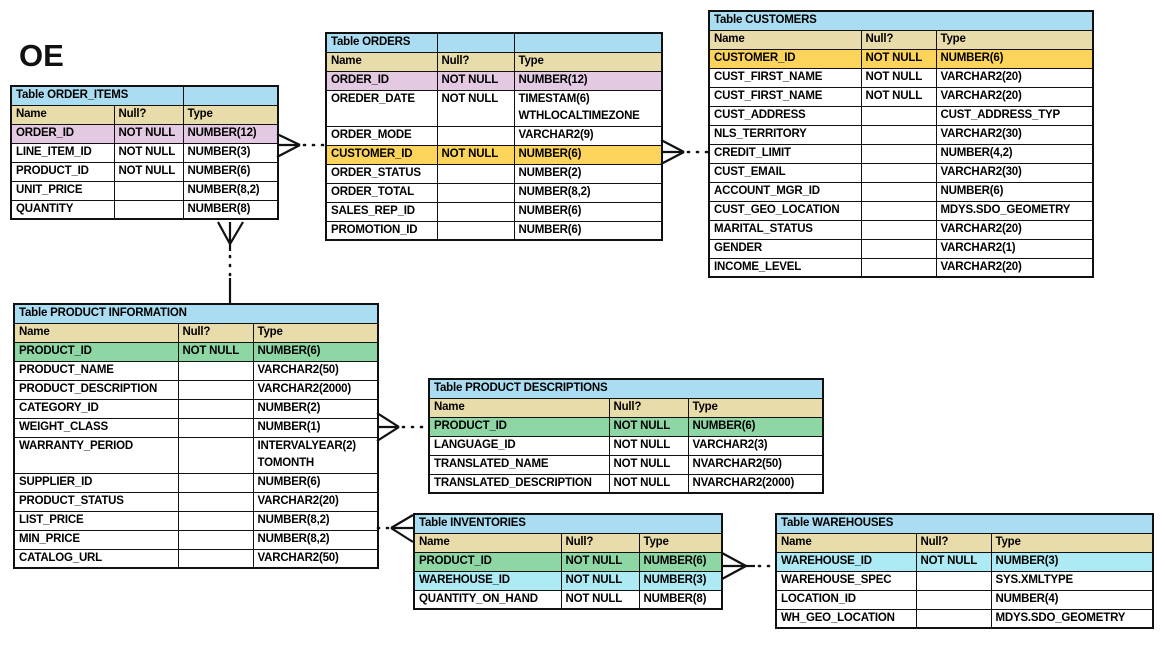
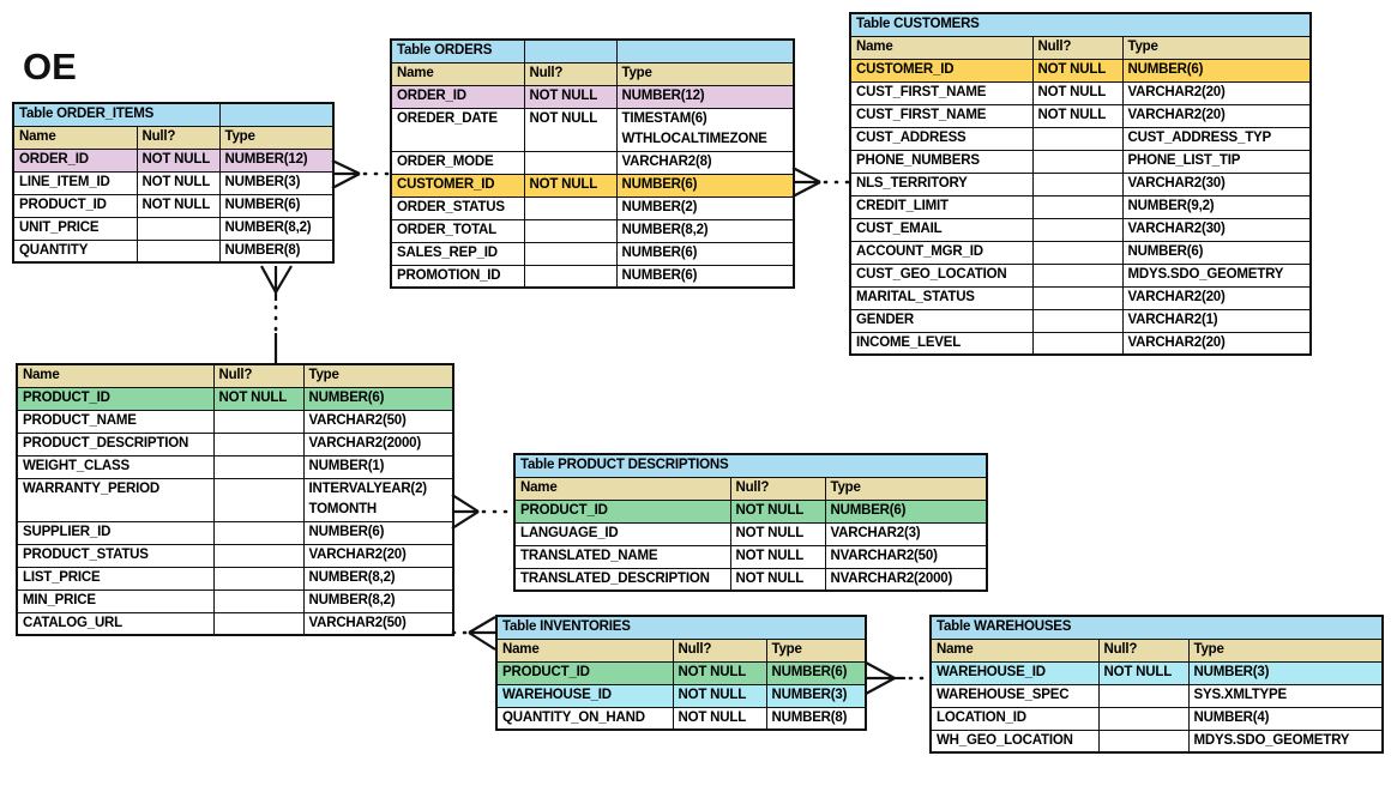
  OE
  Table ORDER_ITEMS
  Name	Null?	Type
  ORDER_ID	NOT NULL	NUMBER(12)
  LINE_ITEM_ID	NOT NULL	NUMBER(3)
  PRODUCT_ID	NOT NULL	NUMBER(6)
  UNIT_PRICE		NUMBER(8,2)
  QUANTITY		NUMBER(8)
  Table ORDERS
  Name	Null?	Type
  ORDER_ID	NOT NULL	NUMBER(12)
  OREDER_DATE	NOT NULL	TIMESTAM(6) WTHLOCALTIMEZONE
- ORDER_MODE		VARCHAR2(9)
+ ORDER_MODE		VARCHAR2(8)
  CUSTOMER_ID	NOT NULL	NUMBER(6)
  ORDER_STATUS		NUMBER(2)
  ORDER_TOTAL		NUMBER(8,2)
  SALES_REP_ID		NUMBER(6)
  PROMOTION_ID		NUMBER(6)
  Table CUSTOMERS
  Name	Null?	Type
  CUSTOMER_ID	NOT NULL	NUMBER(6)
  CUST_FIRST_NAME	NOT NULL	VARCHAR2(20)
  CUST_FIRST_NAME	NOT NULL	VARCHAR2(20)
  CUST_ADDRESS		CUST_ADDRESS_TYP
+ PHONE_NUMBERS		PHONE_LIST_TIP
  NLS_TERRITORY		VARCHAR2(30)
- CREDIT_LIMIT		NUMBER(4,2)
+ CREDIT_LIMIT		NUMBER(9,2)
  CUST_EMAIL		VARCHAR2(30)
  ACCOUNT_MGR_ID		NUMBER(6)
  CUST_GEO_LOCATION		MDYS.SDO_GEOMETRY
  MARITAL_STATUS		VARCHAR2(20)
  GENDER		VARCHAR2(1)
  INCOME_LEVEL		VARCHAR2(20)
- Table PRODUCT INFORMATION
  Name	Null?	Type
  PRODUCT_ID	NOT NULL	NUMBER(6)
  PRODUCT_NAME		VARCHAR2(50)
  PRODUCT_DESCRIPTION		VARCHAR2(2000)
- CATEGORY_ID		NUMBER(2)
  WEIGHT_CLASS		NUMBER(1)
  WARRANTY_PERIOD		INTERVALYEAR(2) TOMONTH
  SUPPLIER_ID		NUMBER(6)
  PRODUCT_STATUS		VARCHAR2(20)
  LIST_PRICE		NUMBER(8,2)
  MIN_PRICE		NUMBER(8,2)
  CATALOG_URL		VARCHAR2(50)
  Table PRODUCT DESCRIPTIONS
  Name	Null?	Type
  PRODUCT_ID	NOT NULL	NUMBER(6)
  LANGUAGE_ID	NOT NULL	VARCHAR2(3)
  TRANSLATED_NAME	NOT NULL	NVARCHAR2(50)
  TRANSLATED_DESCRIPTION	NOT NULL	NVARCHAR2(2000)
  Table INVENTORIES
  Name	Null?	Type
  PRODUCT_ID	NOT NULL	NUMBER(6)
  WAREHOUSE_ID	NOT NULL	NUMBER(3)
  QUANTITY_ON_HAND	NOT NULL	NUMBER(8)
  Table WAREHOUSES
  Name	Null?	Type
  WAREHOUSE_ID	NOT NULL	NUMBER(3)
  WAREHOUSE_SPEC		SYS.XMLTYPE
  LOCATION_ID		NUMBER(4)
  WH_GEO_LOCATION		MDYS.SDO_GEOMETRY
